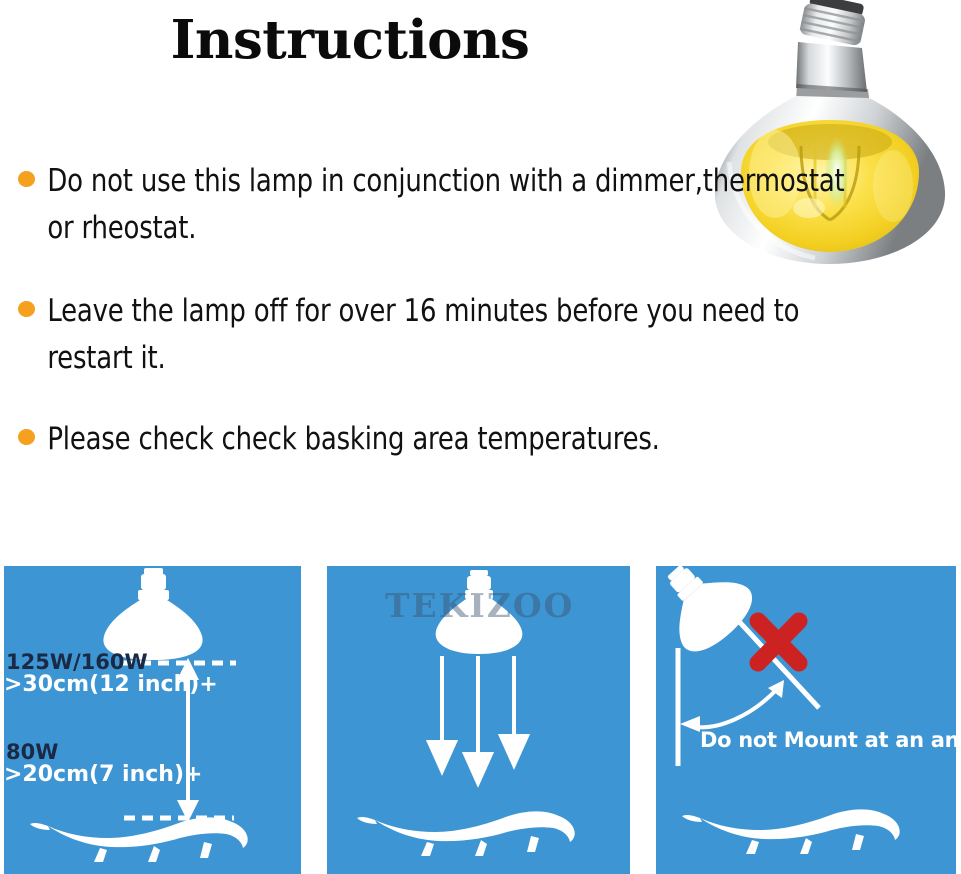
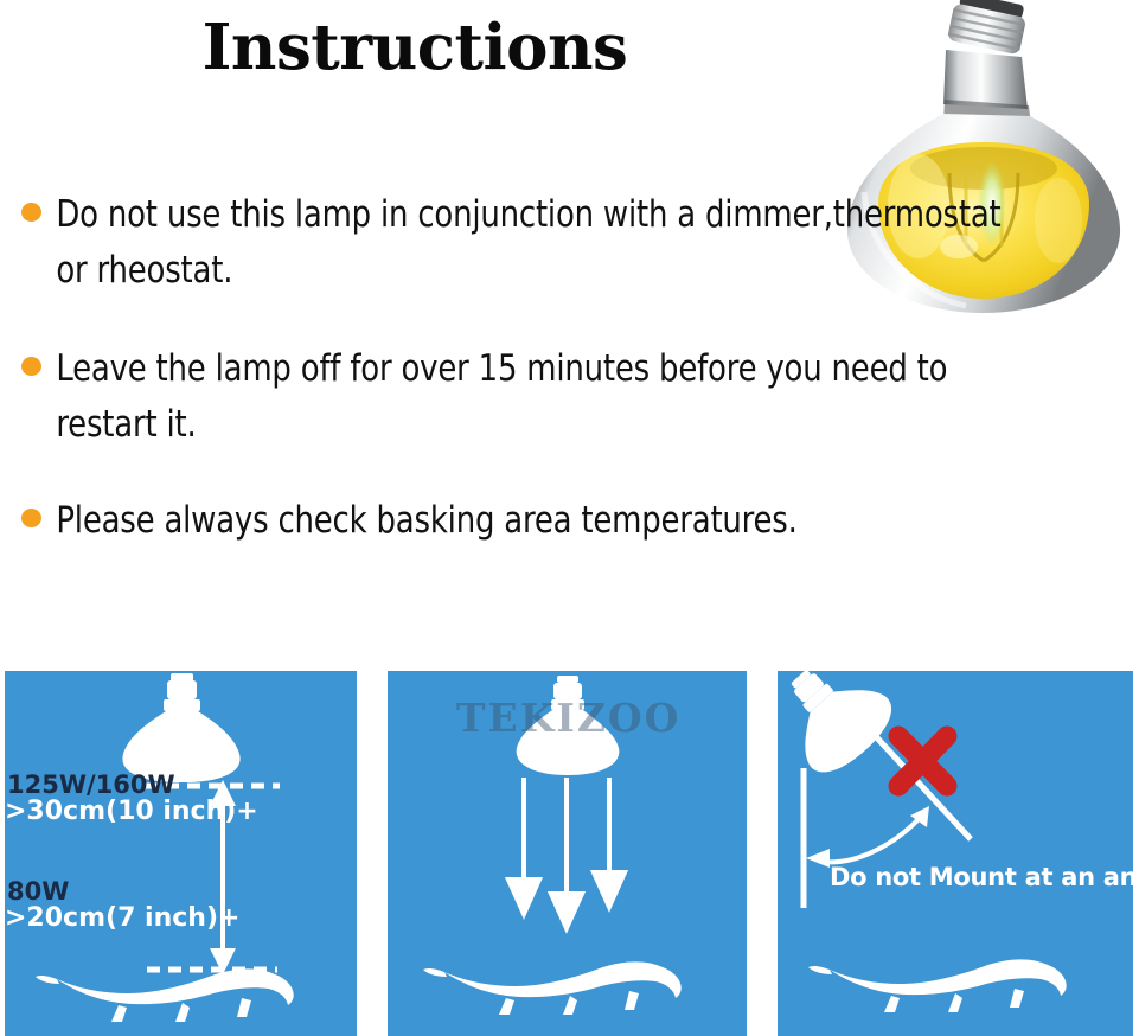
  Instructions
  Do not use this lamp in conjunction with a dimmer,thermostat or rheostat.
- Leave the lamp off for over 16 minutes before you need to restart it.
+ Leave the lamp off for over 15 minutes before you need to restart it.
- Please check check basking area temperatures.
+ Please always check basking area temperatures.
  125W/160W
- >30cm(12 inch)+
+ >30cm(10 inch)+
  80W
  >20cm(7 inch)+
  TEKIZOO
  Do not Mount at an an
